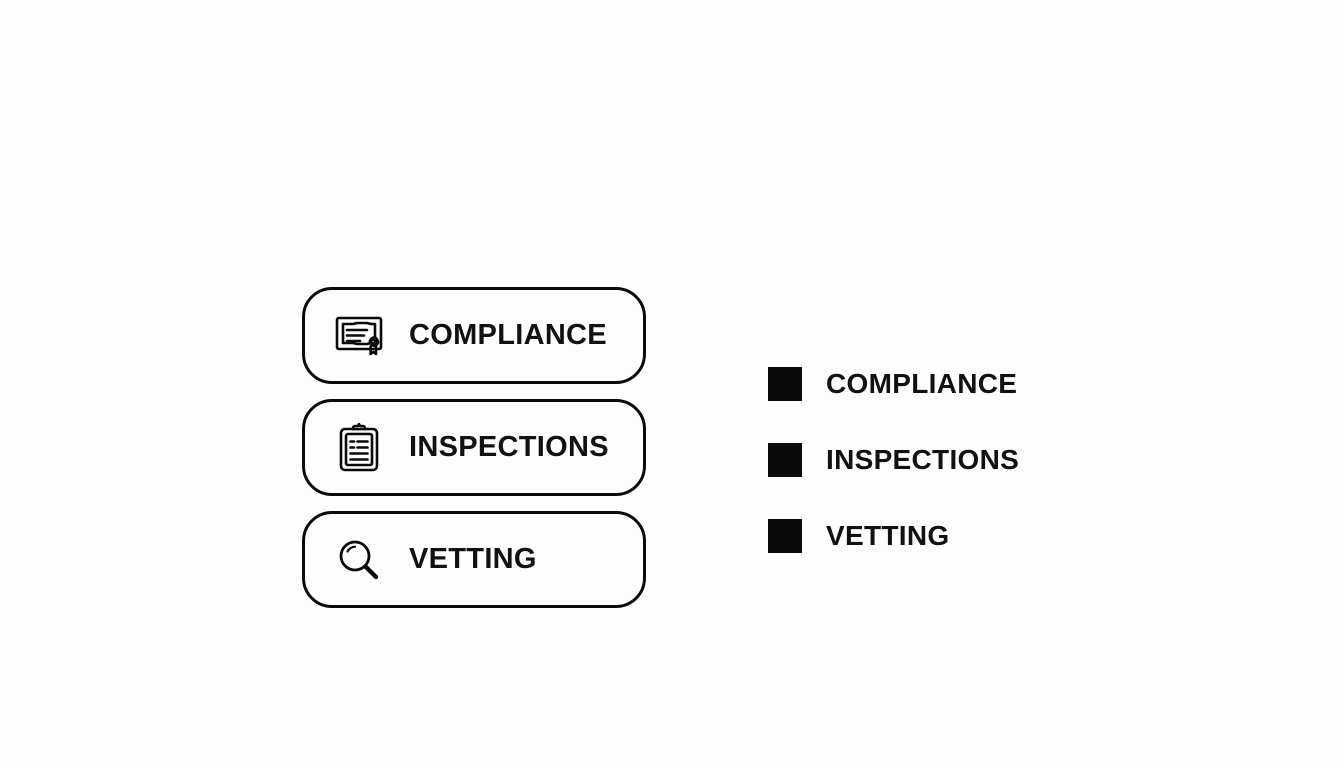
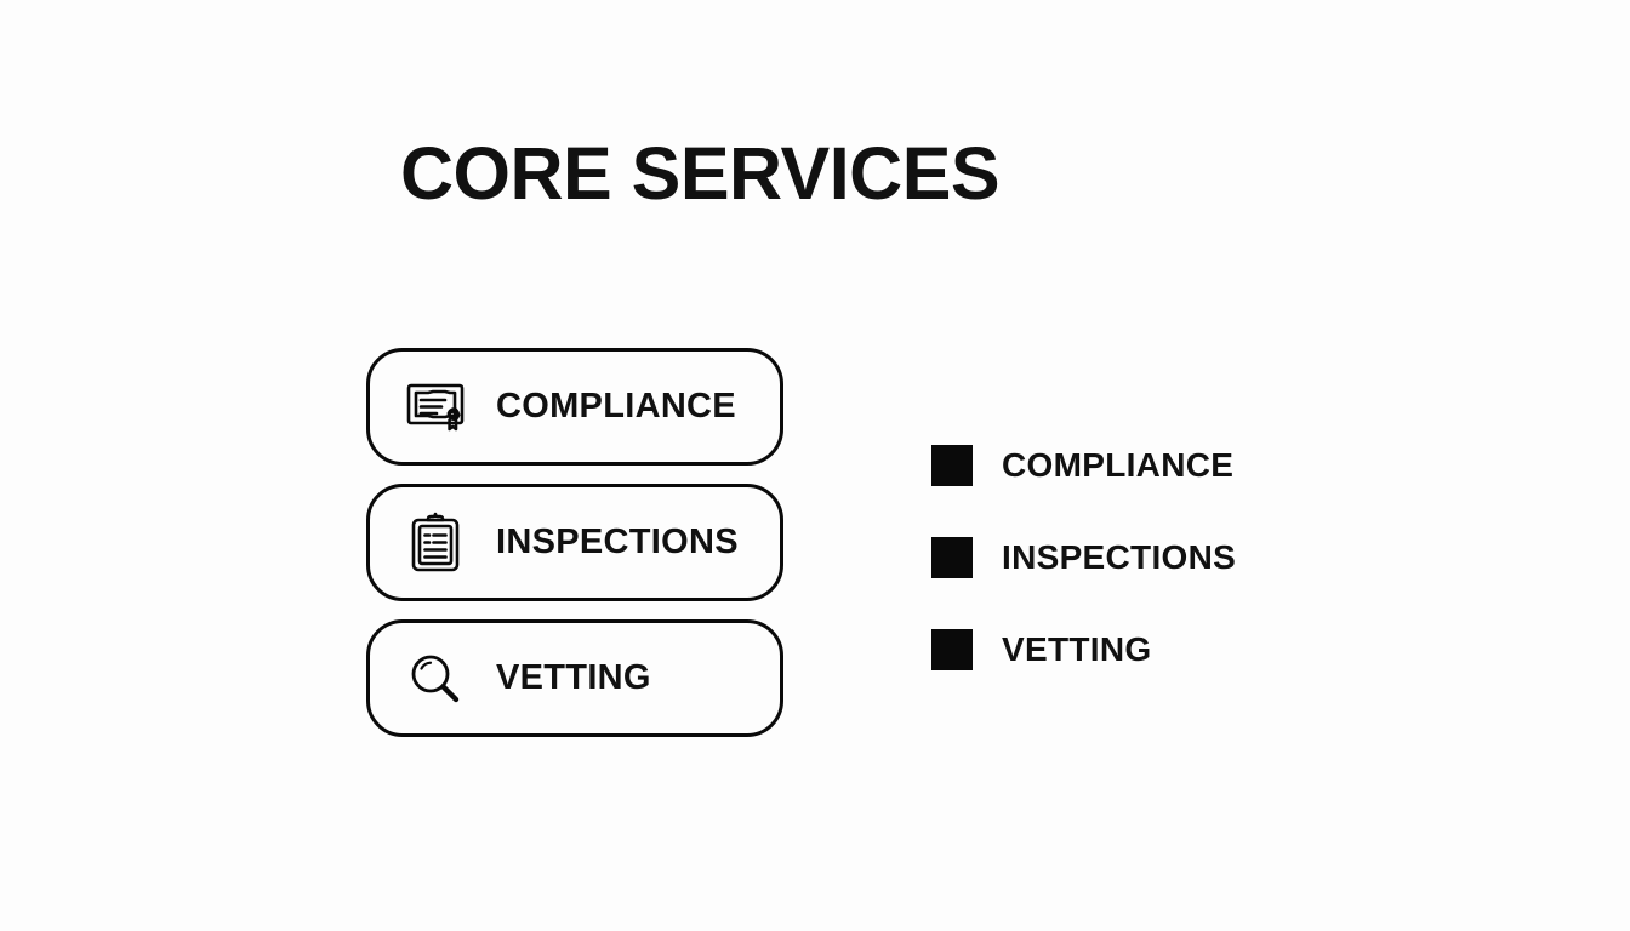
+ CORE SERVICES
  COMPLIANCE
  INSPECTIONS
  VETTING
  COMPLIANCE
  INSPECTIONS
  VETTING
